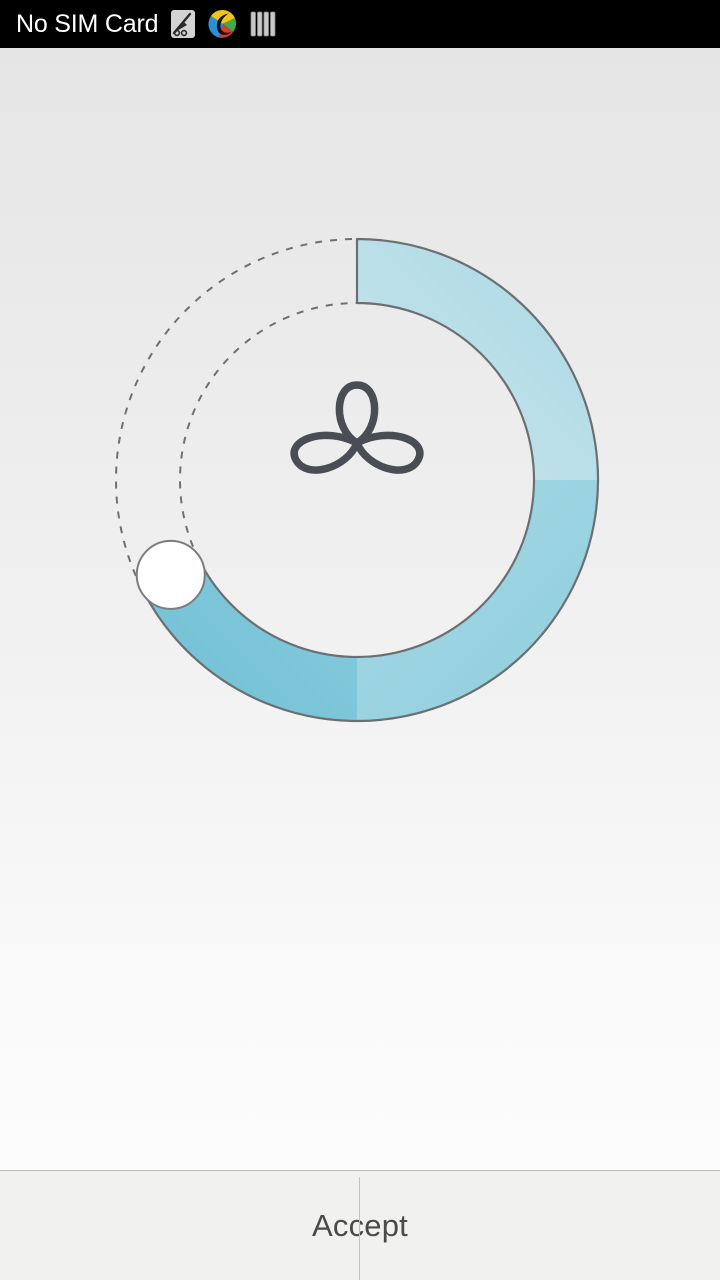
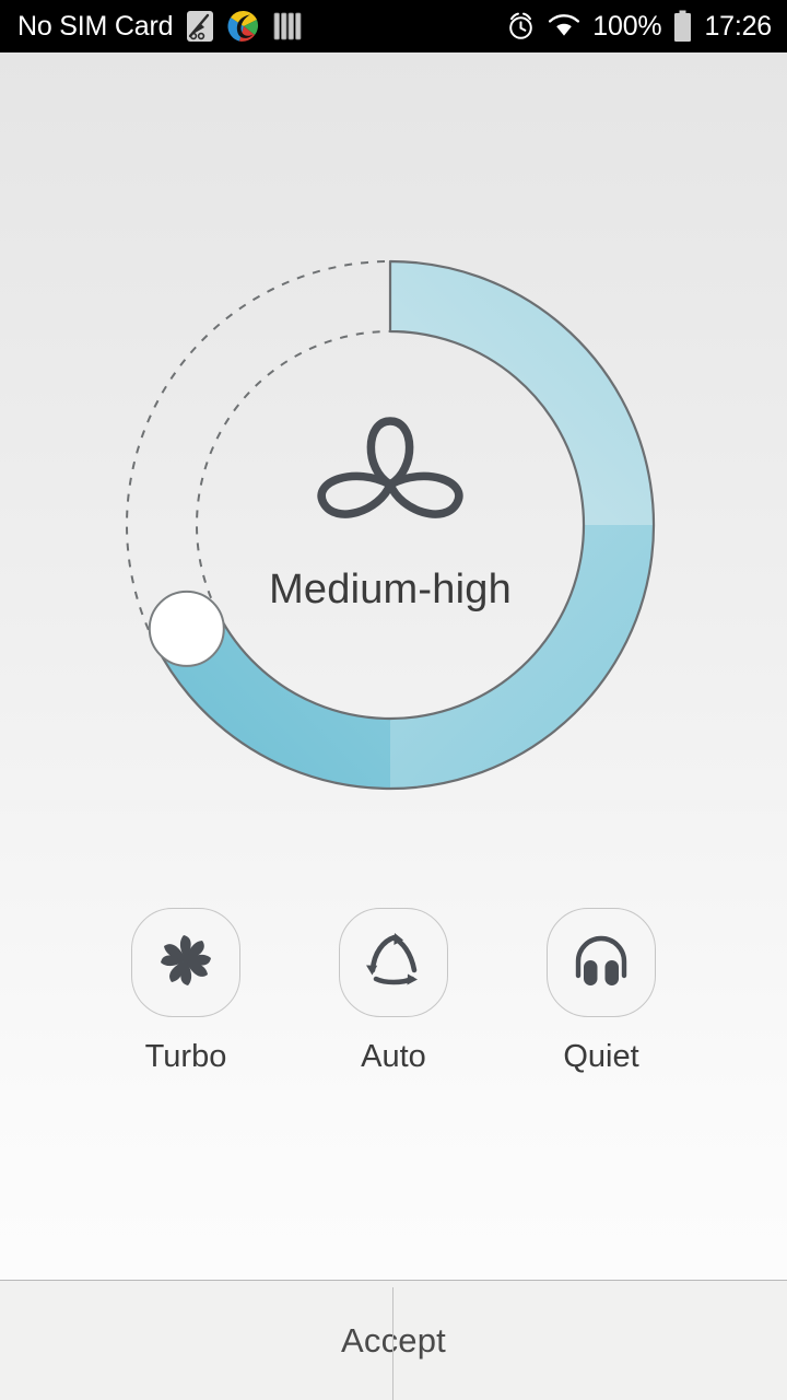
  No SIM Card
+ 100%
+ 17:26
+ Medium-high
+ Turbo
+ Auto
+ Quiet
  Accept
